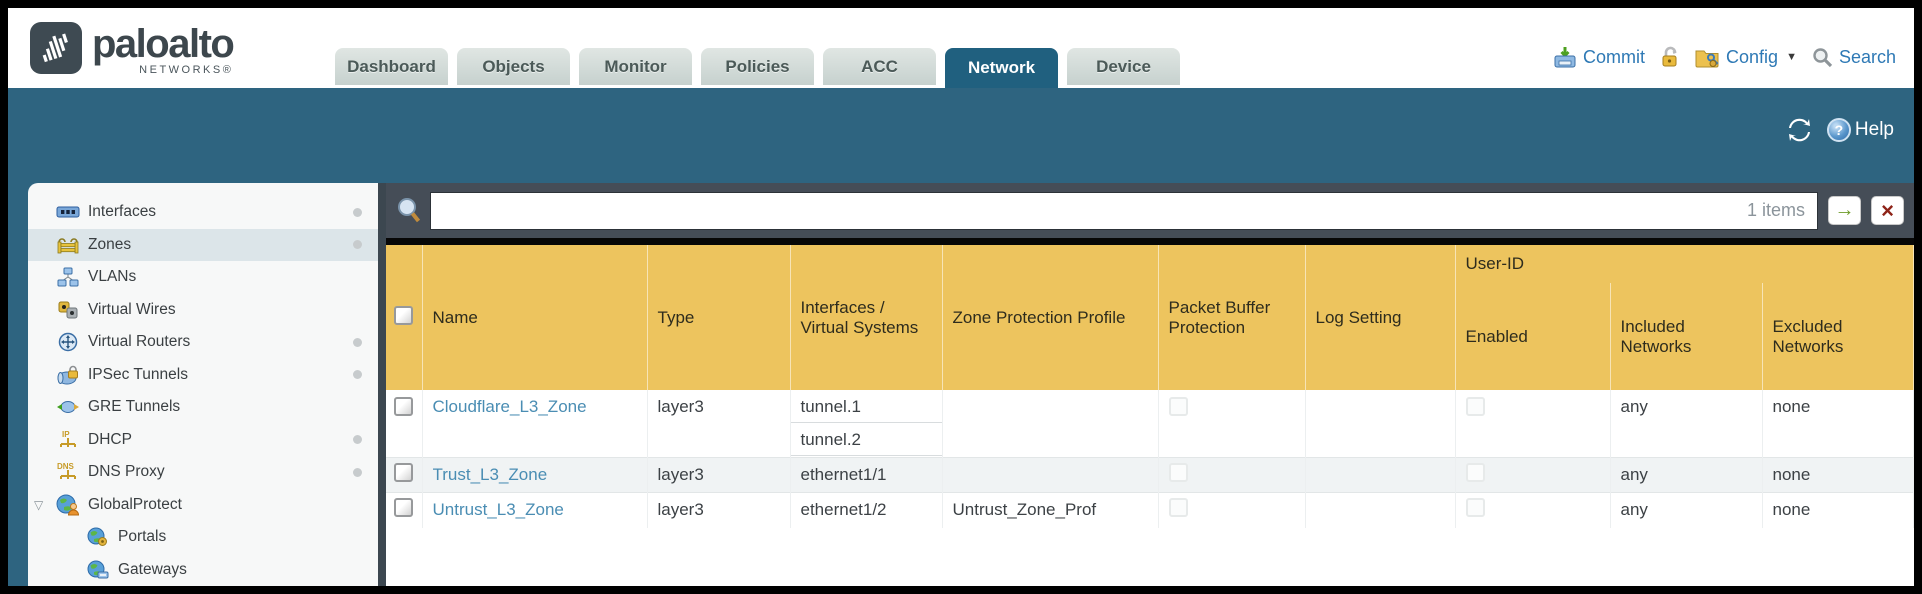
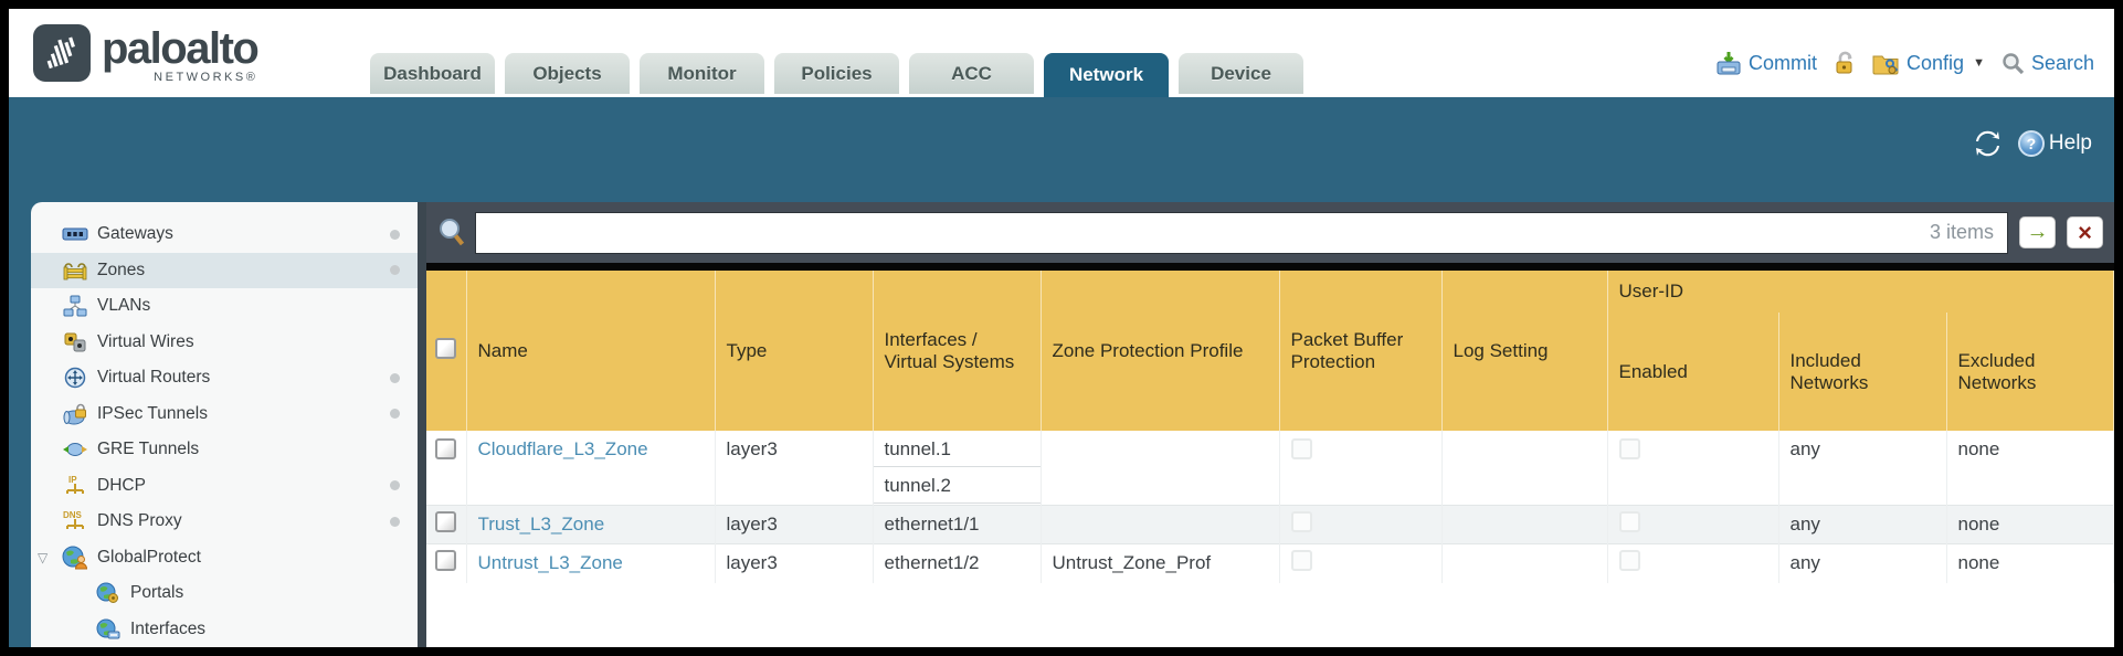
  paloalto
  NETWORKS®
  Dashboard
  Objects
  Monitor
  Policies
  ACC
  Network
  Device
  Commit
  Config
  ▼
  Search
  ?
  Help
- Interfaces
+ Gateways
  Zones
  VLANs
  Virtual Wires
  Virtual Routers
  IPSec Tunnels
  GRE Tunnels
  IP
  DHCP
  DNS
  DNS Proxy
  ▽
  GlobalProtect
  Portals
- Gateways
+ Interfaces
- 1 items
+ 3 items
  →
  ×
  	Name	Type	Interfaces / Virtual Systems	Zone Protection Profile	Packet Buffer Protection	Log Setting	User-ID
  Enabled	Included Networks	Excluded Networks
  	Cloudflare_L3_Zone	layer3	tunnel.1 tunnel.2					any	none
  	Trust_L3_Zone	layer3	ethernet1/1					any	none
  	Untrust_L3_Zone	layer3	ethernet1/2	Untrust_Zone_Prof				any	none
